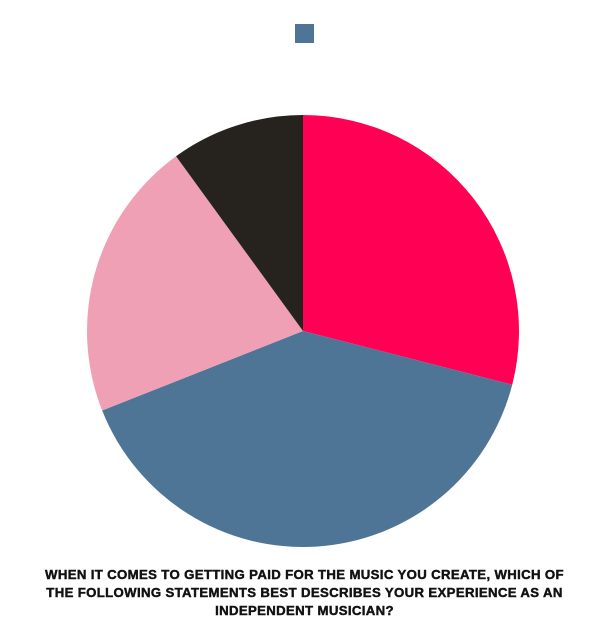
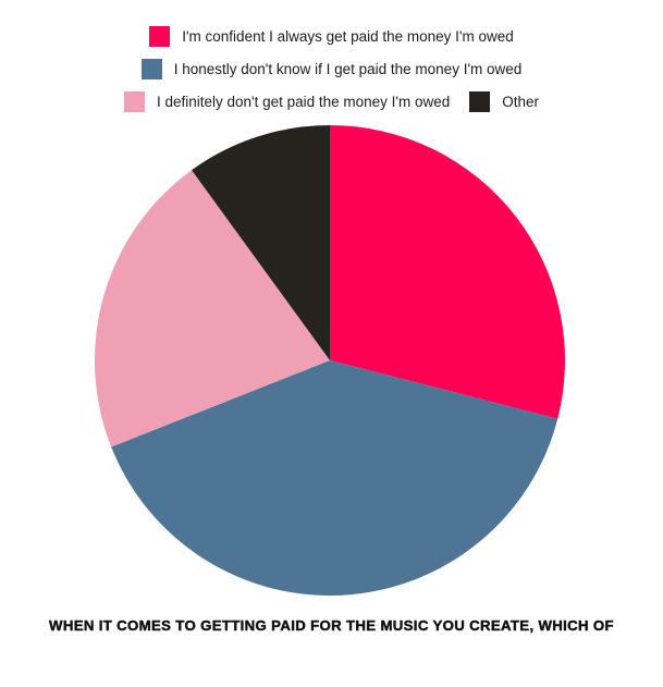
+ I'm confident I always get paid the money I'm owed
+ I honestly don't know if I get paid the money I'm owed
+ I definitely don't get paid the money I'm owed
+ Other
  WHEN IT COMES TO GETTING PAID FOR THE MUSIC YOU CREATE, WHICH OF
- THE FOLLOWING STATEMENTS BEST DESCRIBES YOUR EXPERIENCE AS AN
- INDEPENDENT MUSICIAN?
